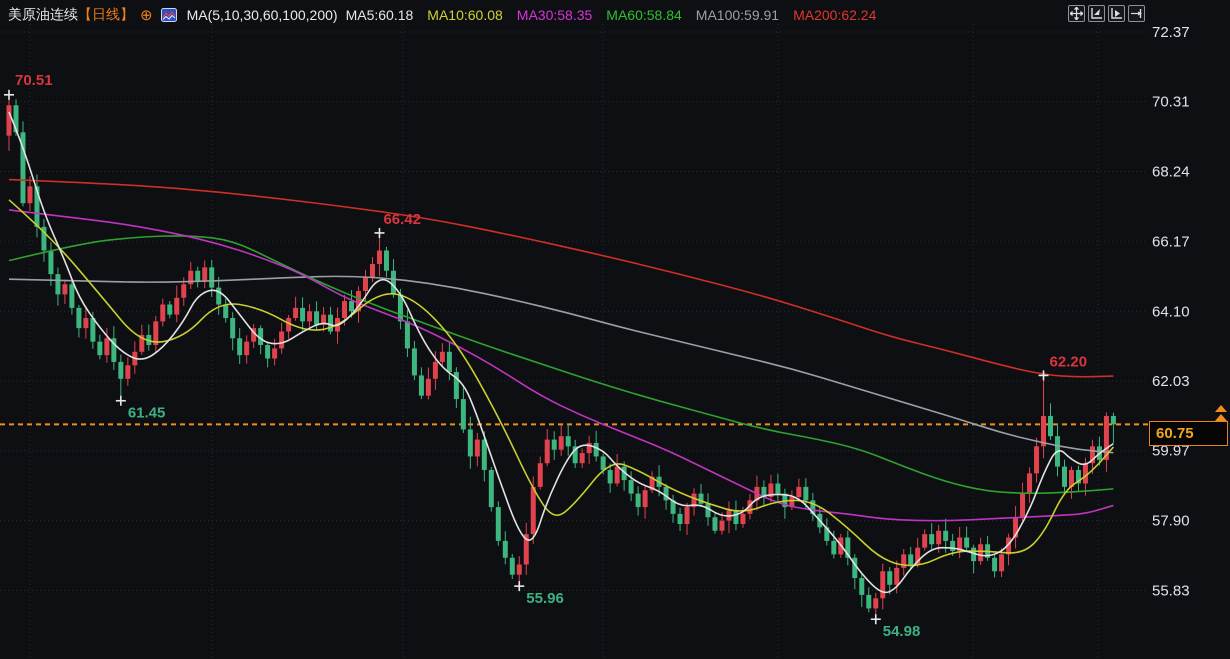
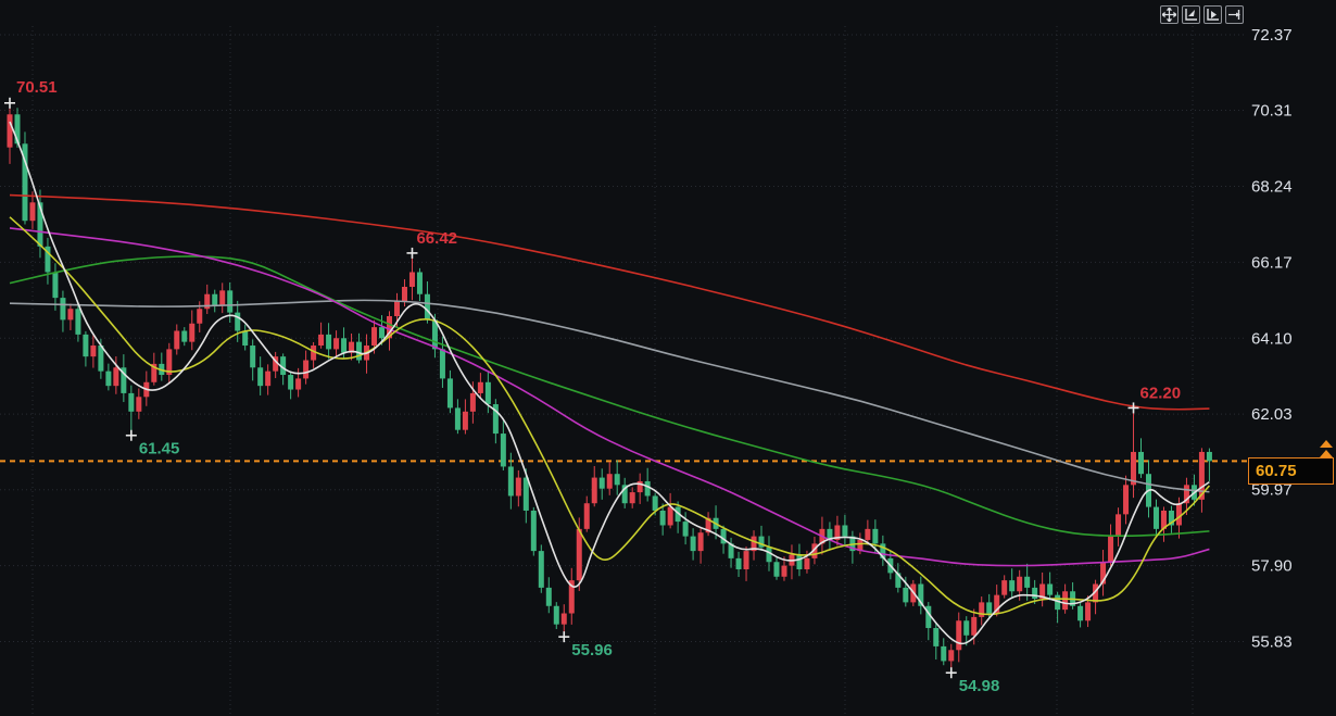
  70.51
  61.45
  66.42
  55.96
  54.98
  62.20
  72.37
  70.31
  68.24
  66.17
  64.10
  62.03
  59.97
  57.90
  55.83
- 美原油连续【日线】
- ⊕
- MA(5,10,30,60,100,200)
- MA5:60.18
- MA10:60.08
- MA30:58.35
- MA60:58.84
- MA100:59.91
- MA200:62.24
  60.75
